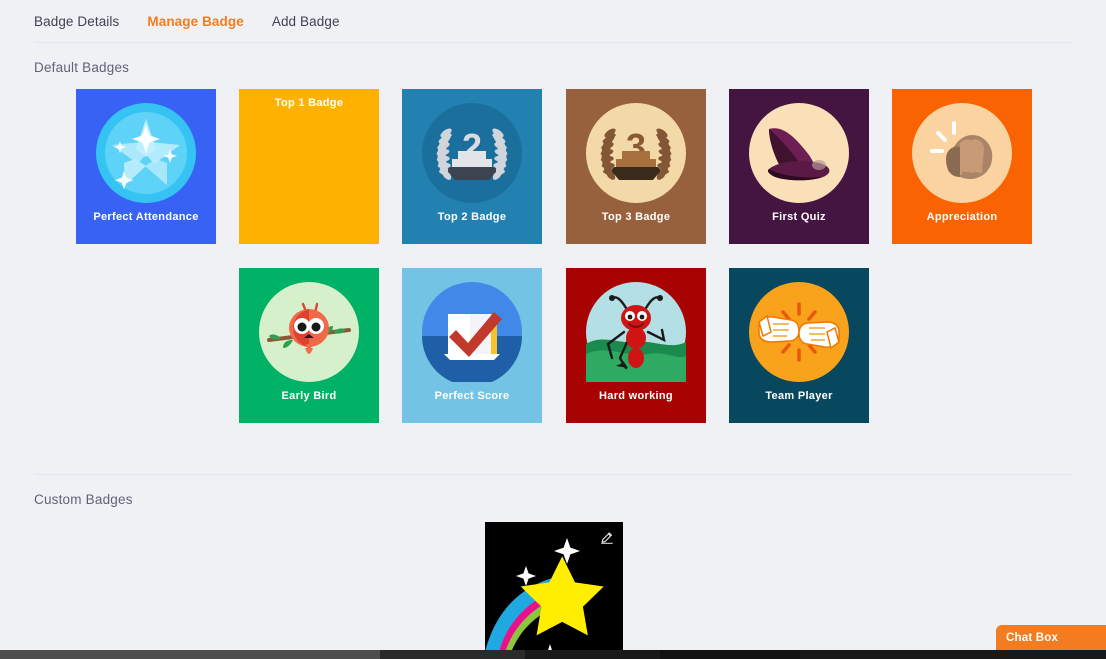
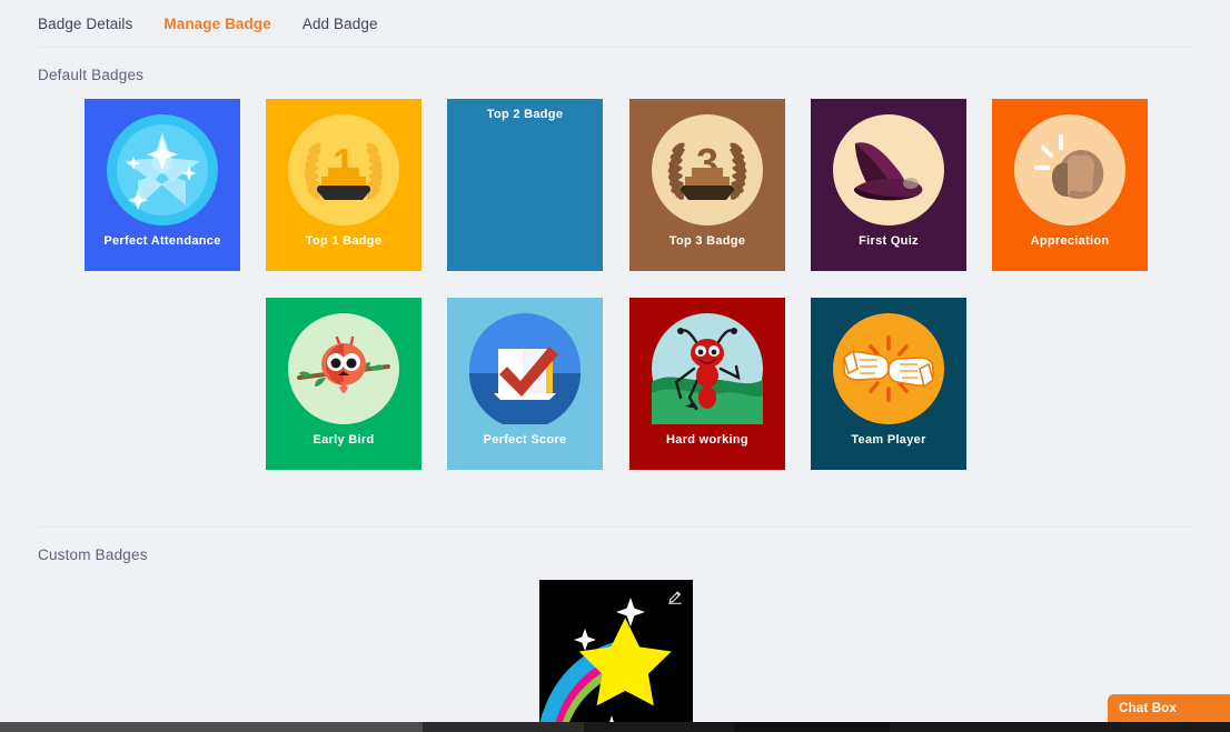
  Badge Details
  Manage Badge
  Add Badge
  Default Badges
  Perfect Attendance
+ 1
  Top 1 Badge
- 2
  Top 2 Badge
  3
  Top 3 Badge
  First Quiz
  Appreciation
  Early Bird
  Perfect Score
  Hard working
  Team Player
  Custom Badges
  Chat Box
